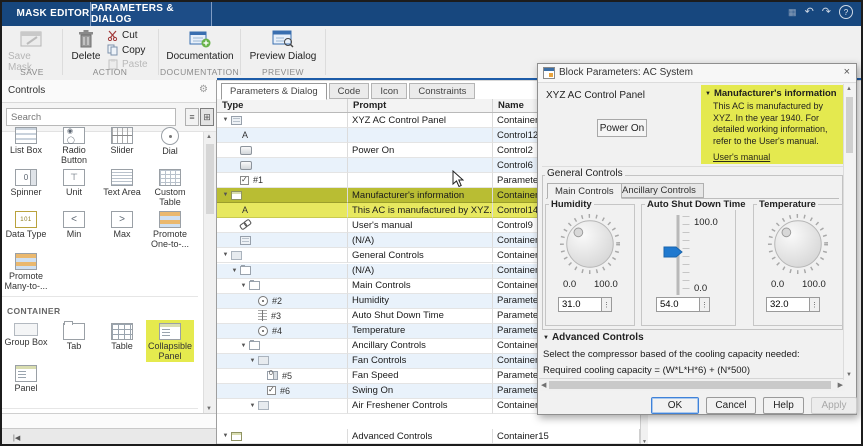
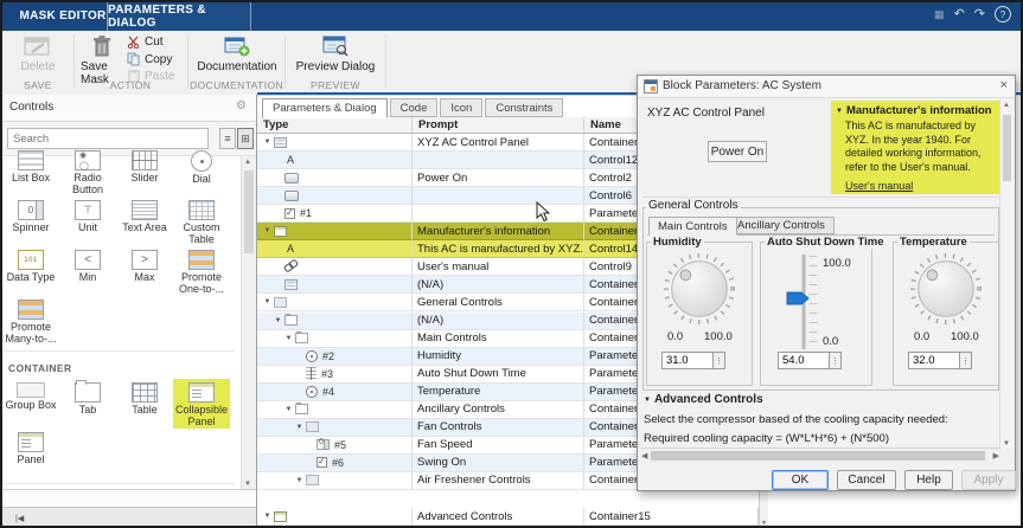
  MASK EDITOR
  PARAMETERS & DIALOG
  ▦
  ↶
  ↷
  ?
- Save Mask
+ Delete
  SAVE
- Delete
+ Save Mask
  Cut
  Copy
  Paste
  ACTION
  Documentation
  DOCUMENTATION
  Preview Dialog
  PREVIEW
  Controls
  ⚙
  Search
  ≡
  ⊞
  List Box
  Radio Button
  Slider
  Dial
  Spinner
  Unit
  Text Area
  Custom Table
  Data Type
  Min
  Max
  Promote One-to-...
  Promote Many-to-...
  CONTAINER
  Group Box
  Tab
  Table
  Collapsible Panel
  Panel
  Parameters & Dialog
  Code
  Icon
  Constraints
  Type
  Prompt
  Name
  XYZ AC Control Panel
  Containe
  A
  Control12
  Power On
  Control2
  Control6
  #1
  Paramete
  Manufacturer's information
  Containe
  A
  This AC is manufactured by XYZ.
  Control14
  User's manual
  Control9
  (N/A)
  Containe
  General Controls
  Containe
  (N/A)
  Containe
  Main Controls
  Containe
  #2
  Humidity
  Paramete
  #3
  Auto Shut Down Time
  Paramete
  #4
  Temperature
  Paramete
  Ancillary Controls
  Containe
  Fan Controls
  Containe
  #5
  Fan Speed
  Paramete
  #6
  Swing On
  Paramete
  Air Freshener Controls
  Containe
  Advanced Controls
  Container15
  Block Parameters: AC System
  ×
  XYZ AC Control Panel
  Power On
  Manufacturer's information
  This AC is manufactured by XYZ. In the year 1940. For detailed working information, refer to the User's manual.
  User's manual
  General Controls
  Main Controls
  Ancillary Controls
  Humidity
  0.0
  100.0
  31.0
  Auto Shut Down Time
  100.0
  0.0
  54.0
  Temperature
  0.0
  100.0
  32.0
  Advanced Controls
  Select the compressor based of the cooling capacity needed:
  Required cooling capacity = (W*L*H*6) + (N*500)
  OK
  Cancel
  Help
  Apply
